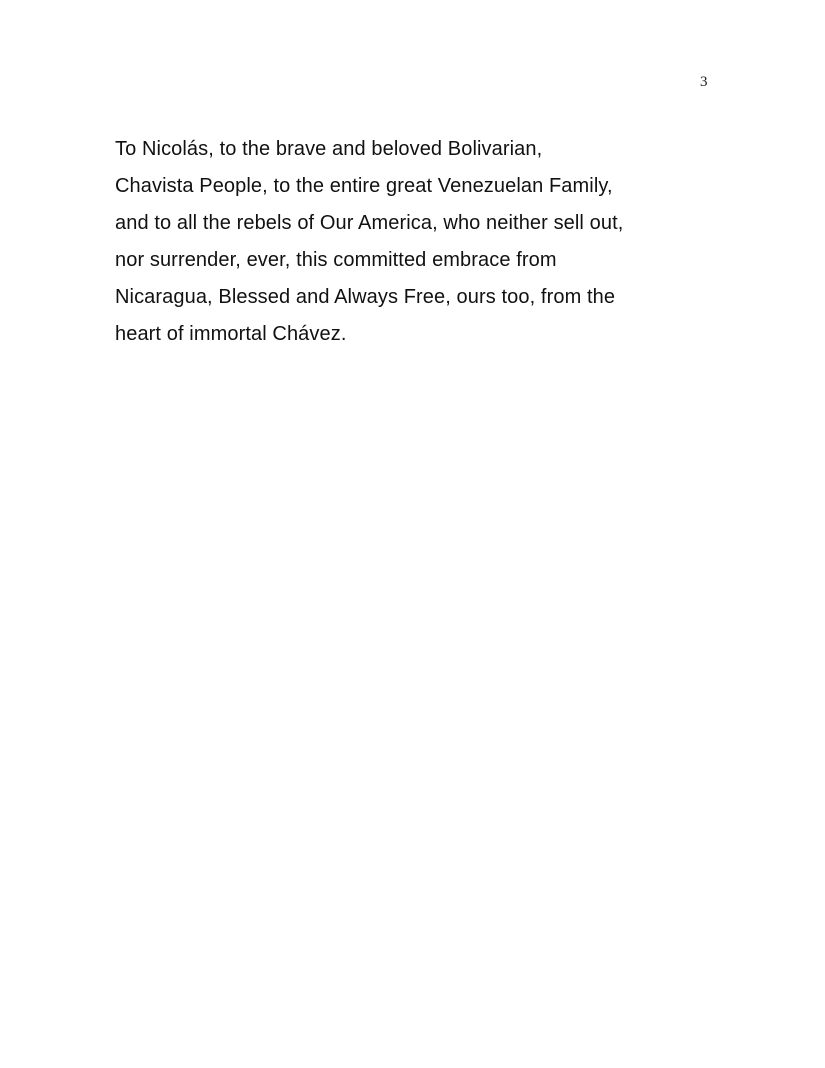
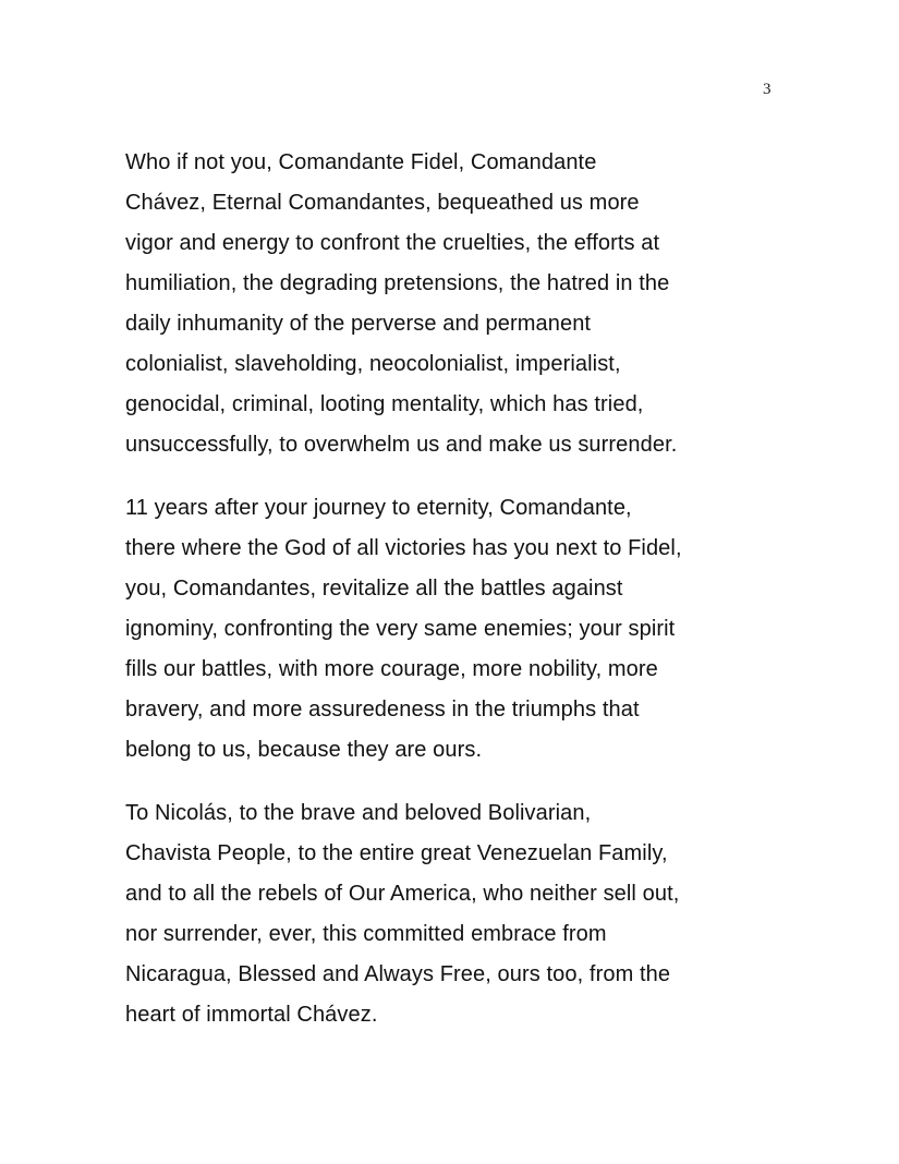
  3
+ Who if not you, Comandante Fidel, Comandante
+ Chávez, Eternal Comandantes, bequeathed us more
+ vigor and energy to confront the cruelties, the efforts at
+ humiliation, the degrading pretensions, the hatred in the
+ daily inhumanity of the perverse and permanent
+ colonialist, slaveholding, neocolonialist, imperialist,
+ genocidal, criminal, looting mentality, which has tried,
+ unsuccessfully, to overwhelm us and make us surrender.
+ 11 years after your journey to eternity, Comandante,
+ there where the God of all victories has you next to Fidel,
+ you, Comandantes, revitalize all the battles against
+ ignominy, confronting the very same enemies; your spirit
+ fills our battles, with more courage, more nobility, more
+ bravery, and more assuredeness in the triumphs that
+ belong to us, because they are ours.
  To Nicolás, to the brave and beloved Bolivarian,
  Chavista People, to the entire great Venezuelan Family,
  and to all the rebels of Our America, who neither sell out,
  nor surrender, ever, this committed embrace from
  Nicaragua, Blessed and Always Free, ours too, from the
  heart of immortal Chávez.
